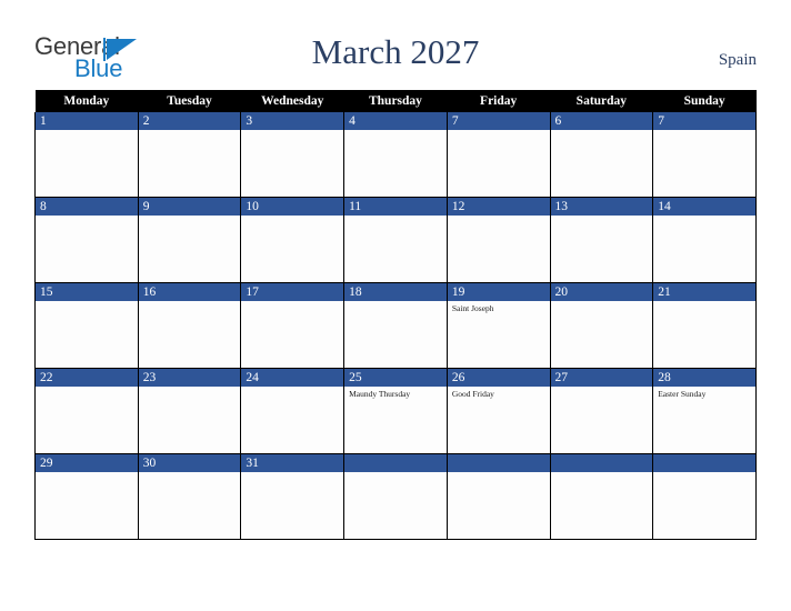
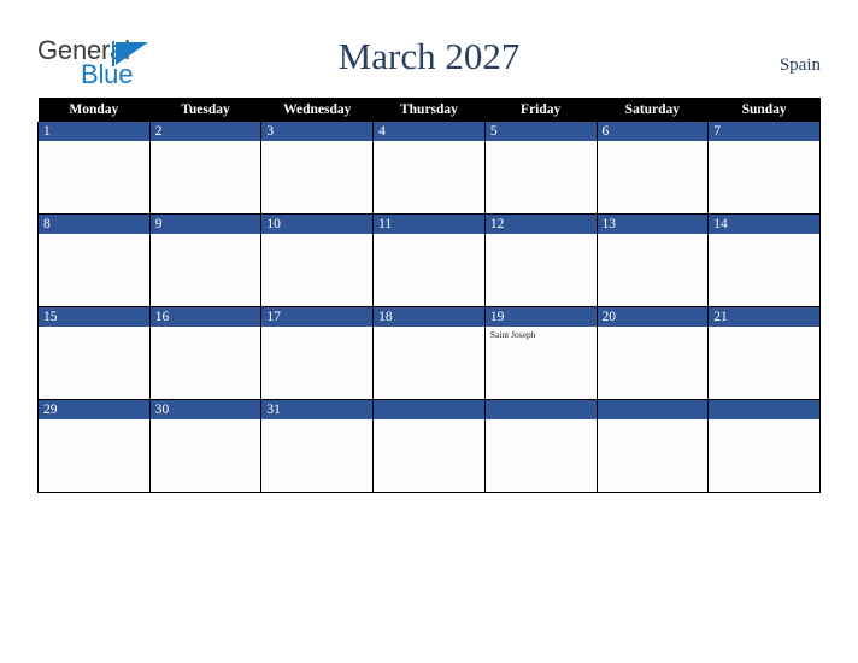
  General
  Blue
  March 2027
  Spain
  Monday	Tuesday	Wednesday	Thursday	Friday	Saturday	Sunday
- 1	2	3	4	7	6	7
+ 1	2	3	4	5	6	7
  8	9	10	11	12	13	14
  15	16	17	18	19Saint Joseph	20	21
- 22	23	24	25Maundy Thursday	26Good Friday	27	28Easter Sunday
  29	30	31
